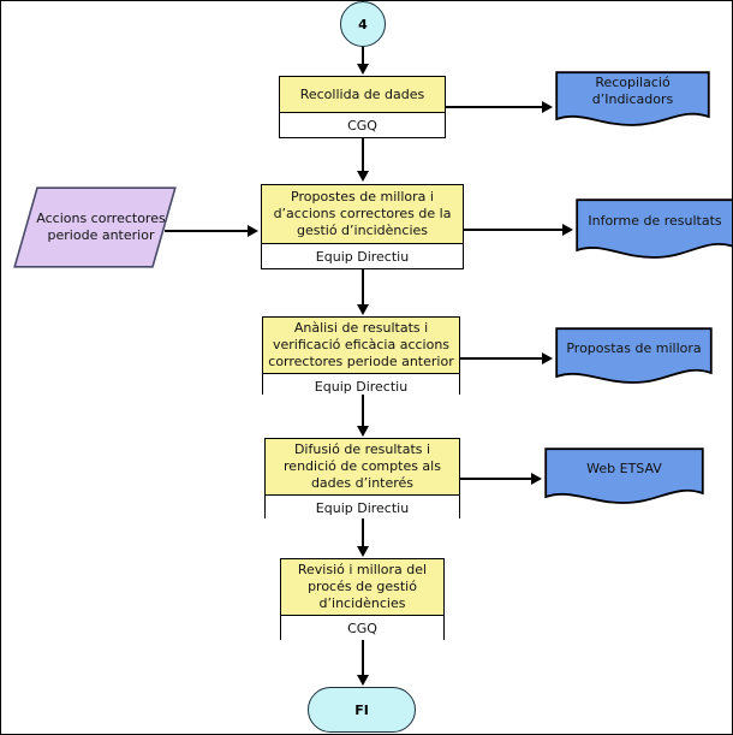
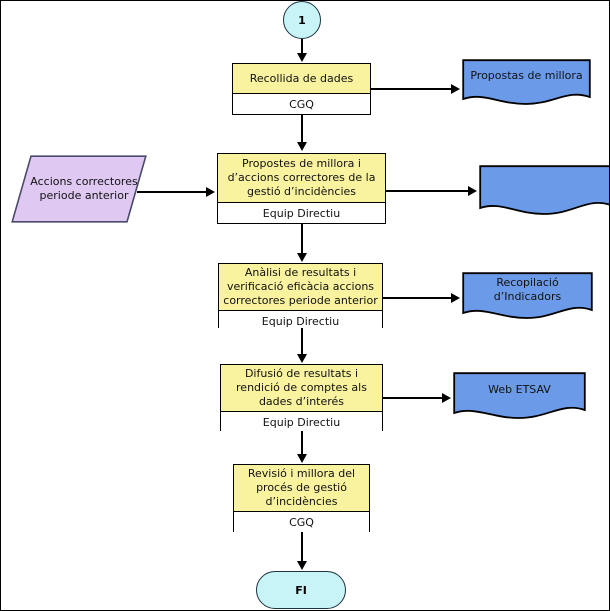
- 4
+ 1
  Recollida de dades
  CGQ
- Recopilació d’Indicadors
+ Propostas de millora
  Accions correctores periode anterior
  Propostes de millora i d’accions correctores de la gestió d’incidències
  Equip Directiu
- Informe de resultats
  Anàlisi de resultats i verificació eficàcia accions correctores periode anterior
  Equip Directiu
- Propostas de millora
+ Recopilació d’Indicadors
  Difusió de resultats i rendició de comptes als dades d’interés
  Equip Directiu
  Web ETSAV
  Revisió i millora del procés de gestió d’incidències
  CGQ
  FI
